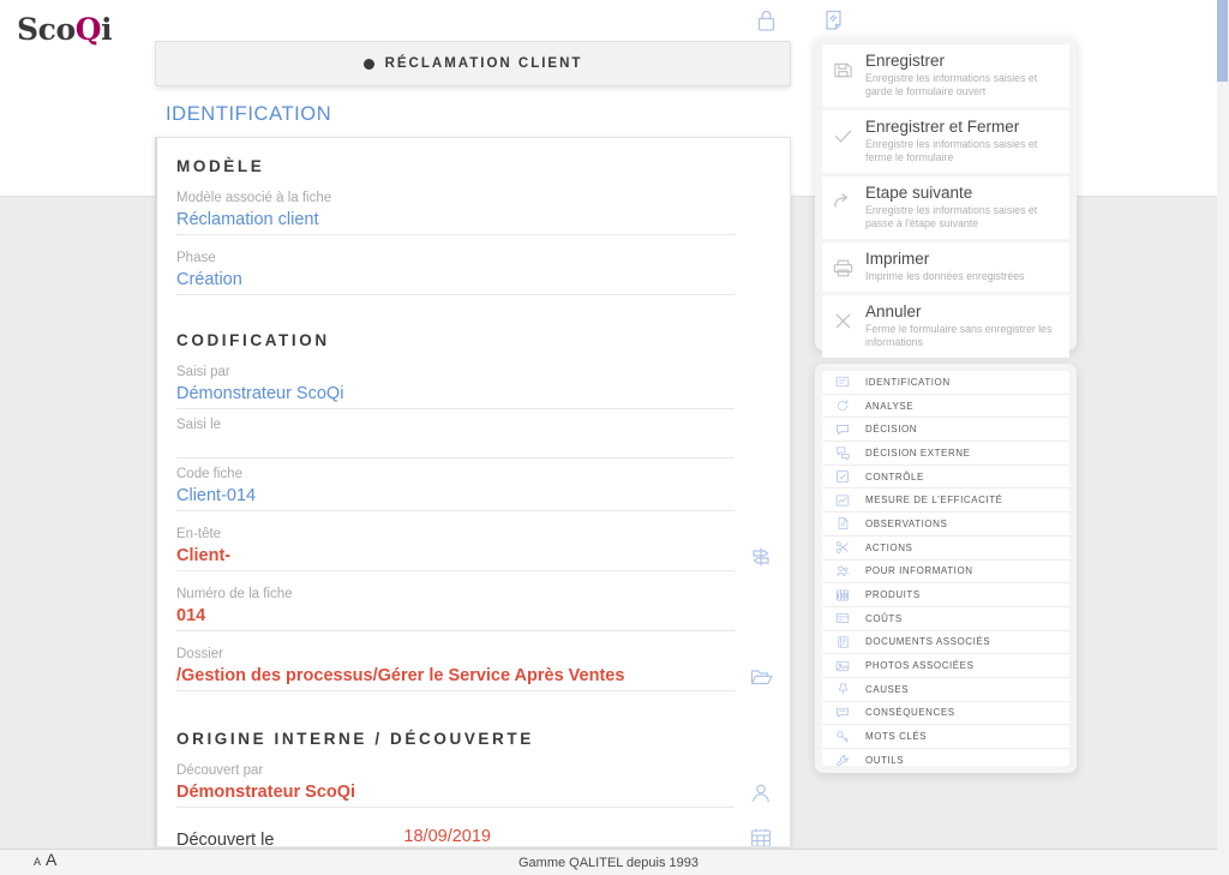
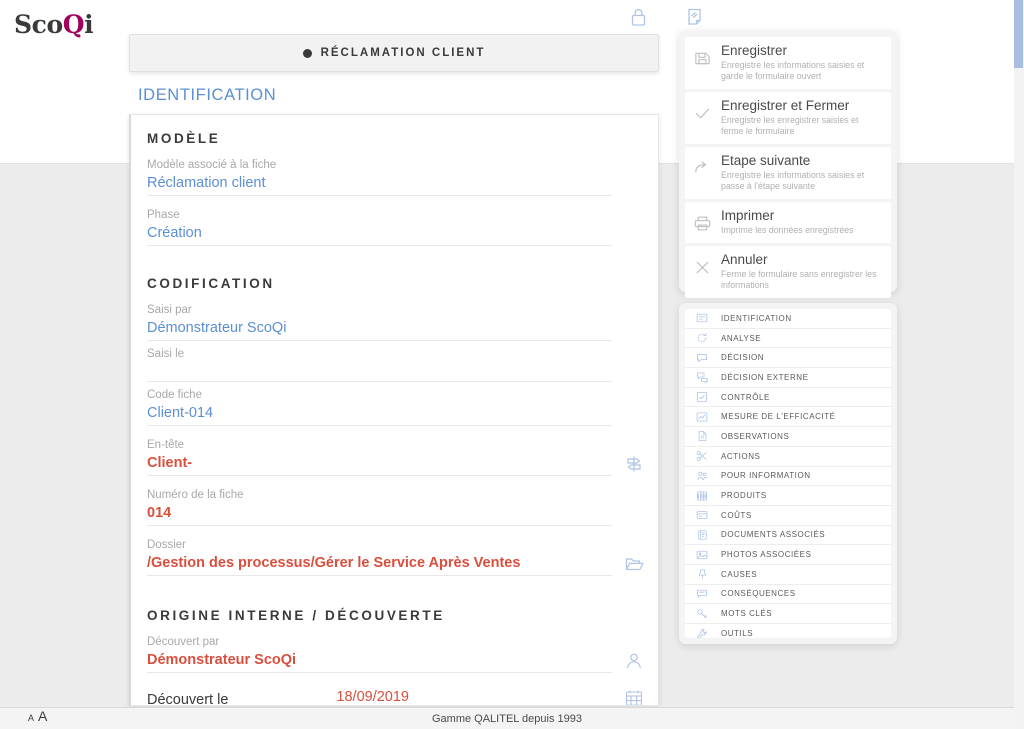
  ScoQi
  RÉCLAMATION CLIENT
  IDENTIFICATION
  MODÈLE
  Modèle associé à la fiche
  Réclamation client
  Phase
  Création
  CODIFICATION
  Saisi par
  Démonstrateur ScoQi
  Saisi le
  Code fiche
  Client-014
  En-tête
  Client-
  Numéro de la fiche
  014
  Dossier
  /Gestion des processus/Gérer le Service Après Ventes
  ORIGINE INTERNE / DÉCOUVERTE
  Découvert par
  Démonstrateur ScoQi
  Découvert le
  18/09/2019
  Enregistrer
  Enregistre les informations saisies et garde le formulaire ouvert
  Enregistrer et Fermer
- Enregistre les informations saisies et ferme le formulaire
+ Enregistre les enregistrer saisies et ferme le formulaire
  Etape suivante
  Enregistre les informations saisies et passe à l'étape suivante
  Imprimer
  Imprime les données enregistrées
  Annuler
  Ferme le formulaire sans enregistrer les informations
  IDENTIFICATION
  ANALYSE
  DÉCISION
  DÉCISION EXTERNE
  CONTRÔLE
  MESURE DE L'EFFICACITÉ
  OBSERVATIONS
  ACTIONS
  POUR INFORMATION
  PRODUITS
  COÛTS
  DOCUMENTS ASSOCIÉS
  PHOTOS ASSOCIÉES
  CAUSES
  CONSÉQUENCES
  MOTS CLÉS
  OUTILS
  Gamme QALITEL depuis 1993
  A
  A
